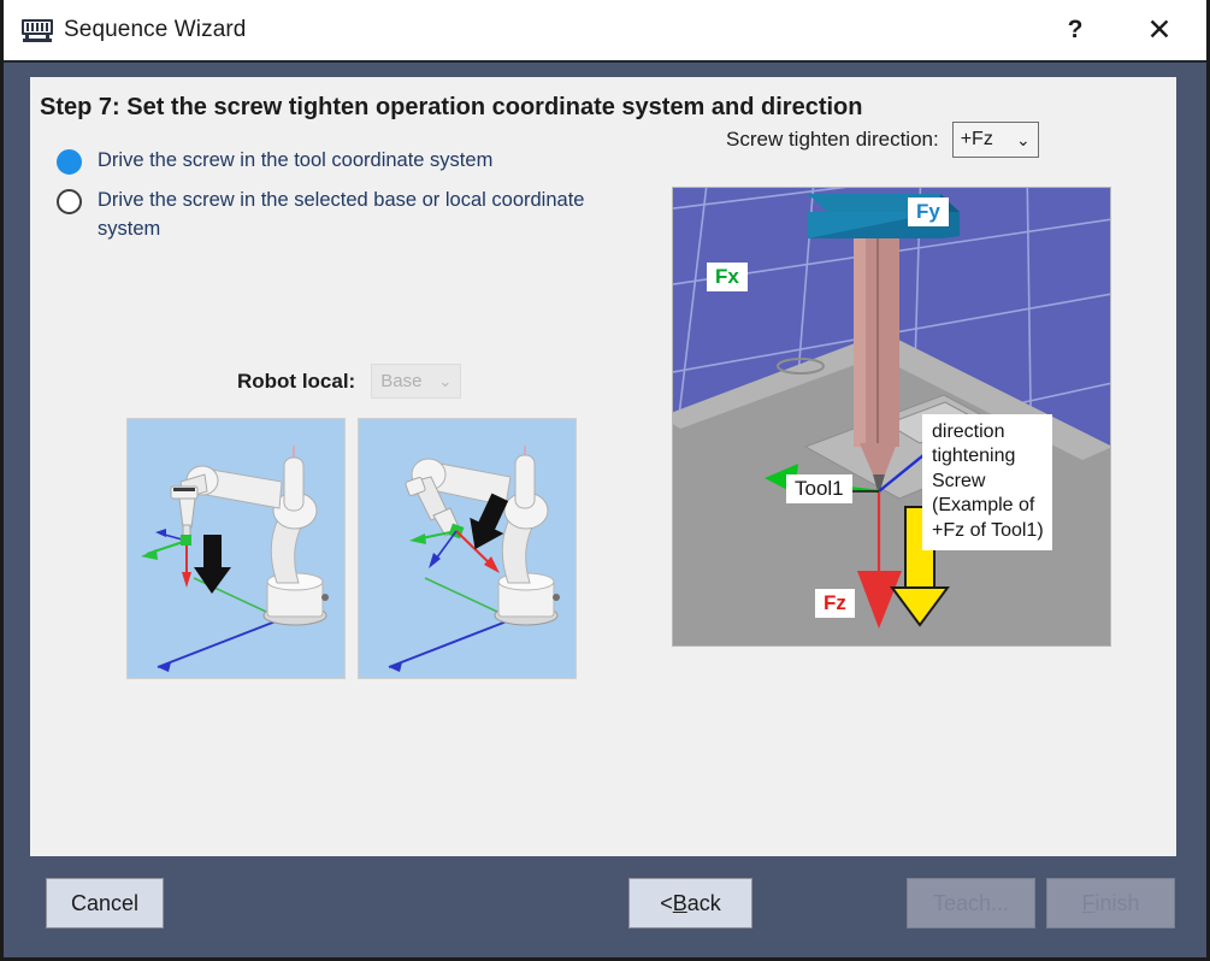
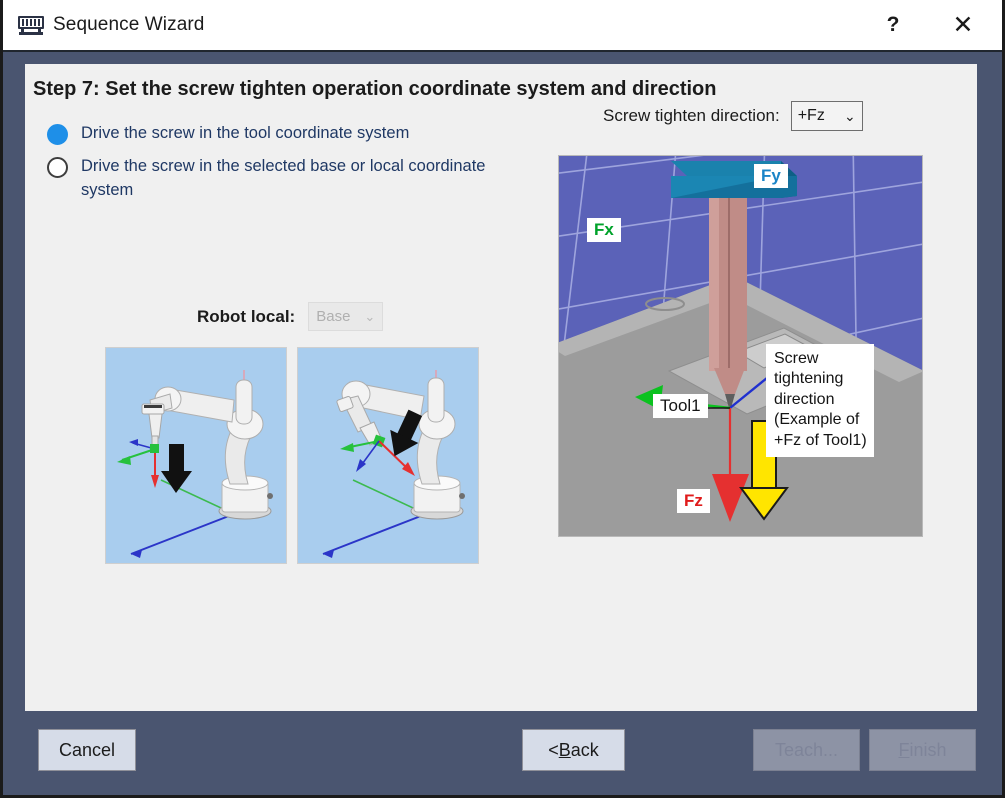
  Sequence Wizard
  ?
  ✕
  Step 7: Set the screw tighten operation coordinate system and direction
  Drive the screw in the tool coordinate system
  Drive the screw in the selected base or local coordinate system
  Robot local:
  Base
  ⌄
  Screw tighten direction:
  +Fz
  ⌄
  Fx
  Fy
  Fz
  Tool1
- direction
+ Screw
  tightening
- Screw
+ direction
  (Example of
  +Fz of Tool1)
  Cancel
  <
  B
  ack
